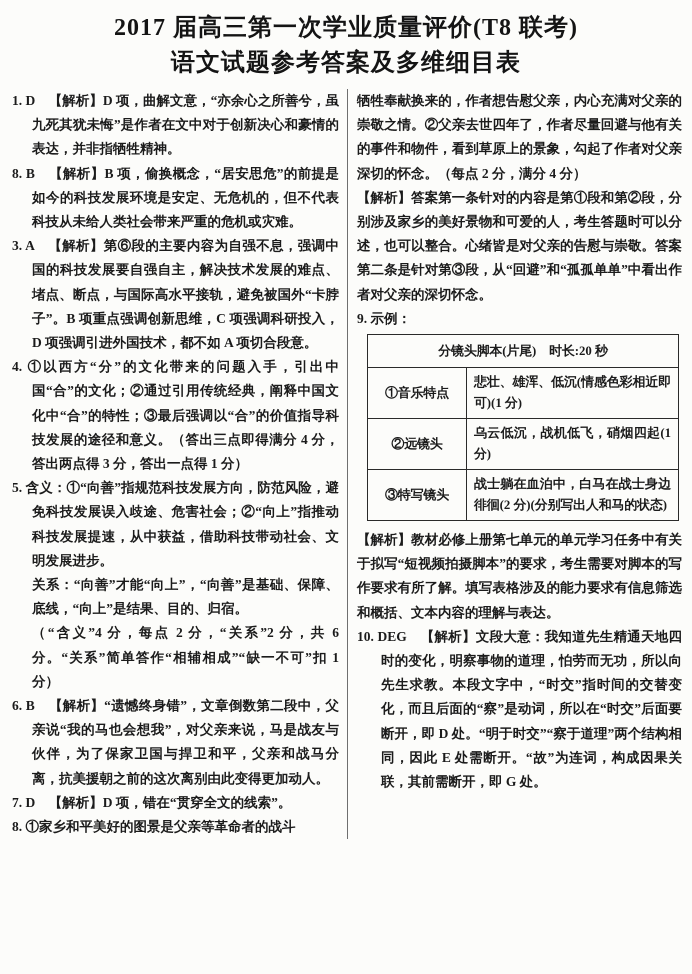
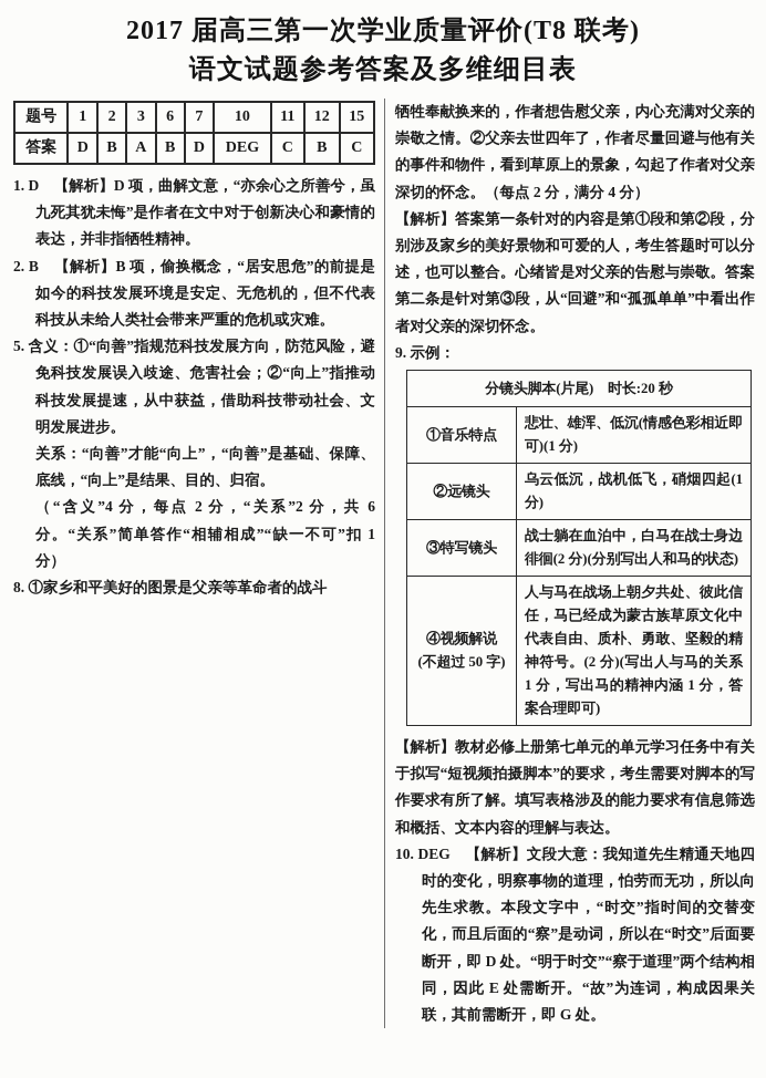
  2017 届高三第一次学业质量评价(T8 联考)
  语文试题参考答案及多维细目表
+ 题号	1	2	3	6	7	10	11	12	15
+ 答案	D	B	A	B	D	DEG	C	B	C
  1. D 【解析】D 项，曲解文意，“亦余心之所善兮，虽九死其犹未悔”是作者在文中对于创新决心和豪情的表达，并非指牺牲精神。
- 8. B 【解析】B 项，偷换概念，“居安思危”的前提是如今的科技发展环境是安定、无危机的，但不代表科技从未给人类社会带来严重的危机或灾难。
+ 2. B 【解析】B 项，偷换概念，“居安思危”的前提是如今的科技发展环境是安定、无危机的，但不代表科技从未给人类社会带来严重的危机或灾难。
- 3. A 【解析】第⑥段的主要内容为自强不息，强调中国的科技发展要自强自主，解决技术发展的难点、堵点、断点，与国际高水平接轨，避免被国外“卡脖子”。B 项重点强调创新思维，C 项强调科研投入，D 项强调引进外国技术，都不如 A 项切合段意。
- 4. ①以西方“分”的文化带来的问题入手，引出中国“合”的文化；②通过引用传统经典，阐释中国文化中“合”的特性；③最后强调以“合”的价值指导科技发展的途径和意义。（答出三点即得满分 4 分，答出两点得 3 分，答出一点得 1 分）
  5. 含义：①“向善”指规范科技发展方向，防范风险，避免科技发展误入歧途、危害社会；②“向上”指推动科技发展提速，从中获益，借助科技带动社会、文明发展进步。
  关系：“向善”才能“向上”，“向善”是基础、保障、底线，“向上”是结果、目的、归宿。
  （“含义”4 分，每点 2 分，“关系”2 分，共 6 分。“关系”简单答作“相辅相成”“缺一不可”扣 1 分）
- 6. B 【解析】“遗憾终身错”，文章倒数第二段中，父亲说“我的马也会想我”，对父亲来说，马是战友与伙伴，为了保家卫国与捍卫和平，父亲和战马分离，抗美援朝之前的这次离别由此变得更加动人。
- 7. D 【解析】D 项，错在“贯穿全文的线索”。
  8. ①家乡和平美好的图景是父亲等革命者的战斗
  牺牲奉献换来的，作者想告慰父亲，内心充满对父亲的崇敬之情。②父亲去世四年了，作者尽量回避与他有关的事件和物件，看到草原上的景象，勾起了作者对父亲深切的怀念。（每点 2 分，满分 4 分）
  【解析】答案第一条针对的内容是第①段和第②段，分别涉及家乡的美好景物和可爱的人，考生答题时可以分述，也可以整合。心绪皆是对父亲的告慰与崇敬。答案第二条是针对第③段，从“回避”和“孤孤单单”中看出作者对父亲的深切怀念。
  9. 示例：
  分镜头脚本(片尾) 时长:20 秒
  ①音乐特点	悲壮、雄浑、低沉(情感色彩相近即可)(1 分)
  ②远镜头	乌云低沉，战机低飞，硝烟四起(1 分)
  ③特写镜头	战士躺在血泊中，白马在战士身边徘徊(2 分)(分别写出人和马的状态)
+ ④视频解说 (不超过 50 字)	人与马在战场上朝夕共处、彼此信任，马已经成为蒙古族草原文化中代表自由、质朴、勇敢、坚毅的精神符号。(2 分)(写出人与马的关系 1 分，写出马的精神内涵 1 分，答案合理即可)
  【解析】教材必修上册第七单元的单元学习任务中有关于拟写“短视频拍摄脚本”的要求，考生需要对脚本的写作要求有所了解。填写表格涉及的能力要求有信息筛选和概括、文本内容的理解与表达。
  10. DEG 【解析】文段大意：我知道先生精通天地四时的变化，明察事物的道理，怕劳而无功，所以向先生求教。本段文字中，“时交”指时间的交替变化，而且后面的“察”是动词，所以在“时交”后面要断开，即 D 处。“明于时交”“察于道理”两个结构相同，因此 E 处需断开。“故”为连词，构成因果关联，其前需断开，即 G 处。
